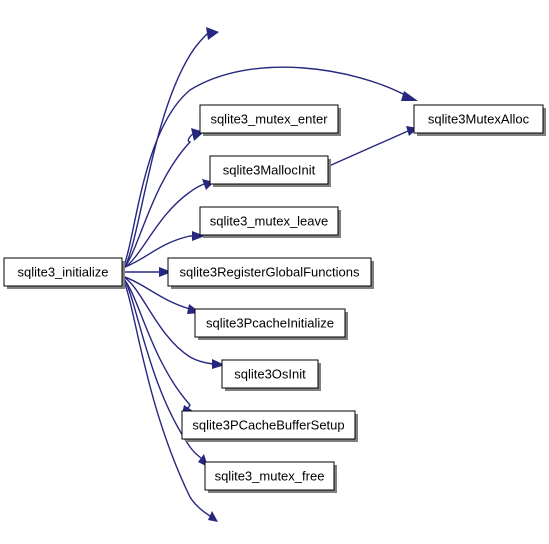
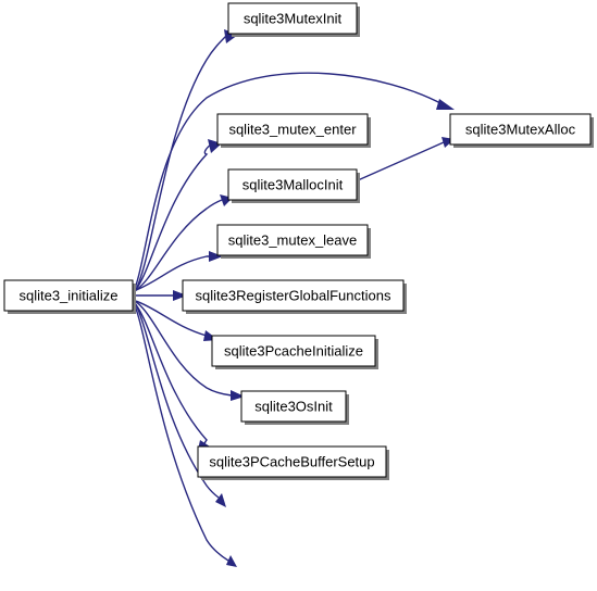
  sqlite3_initialize
+ sqlite3MutexInit
  sqlite3_mutex_enter
  sqlite3MallocInit
  sqlite3_mutex_leave
  sqlite3RegisterGlobalFunctions
  sqlite3PcacheInitialize
  sqlite3OsInit
  sqlite3PCacheBufferSetup
- sqlite3_mutex_free
  sqlite3MutexAlloc
